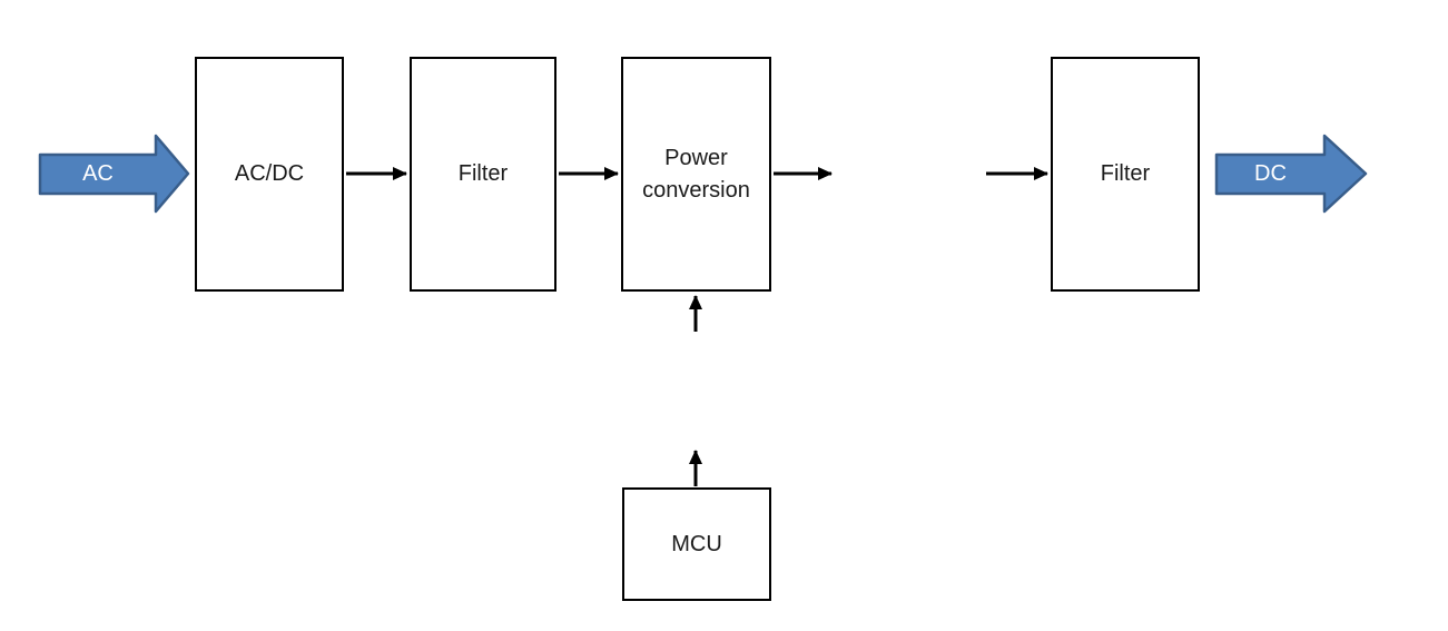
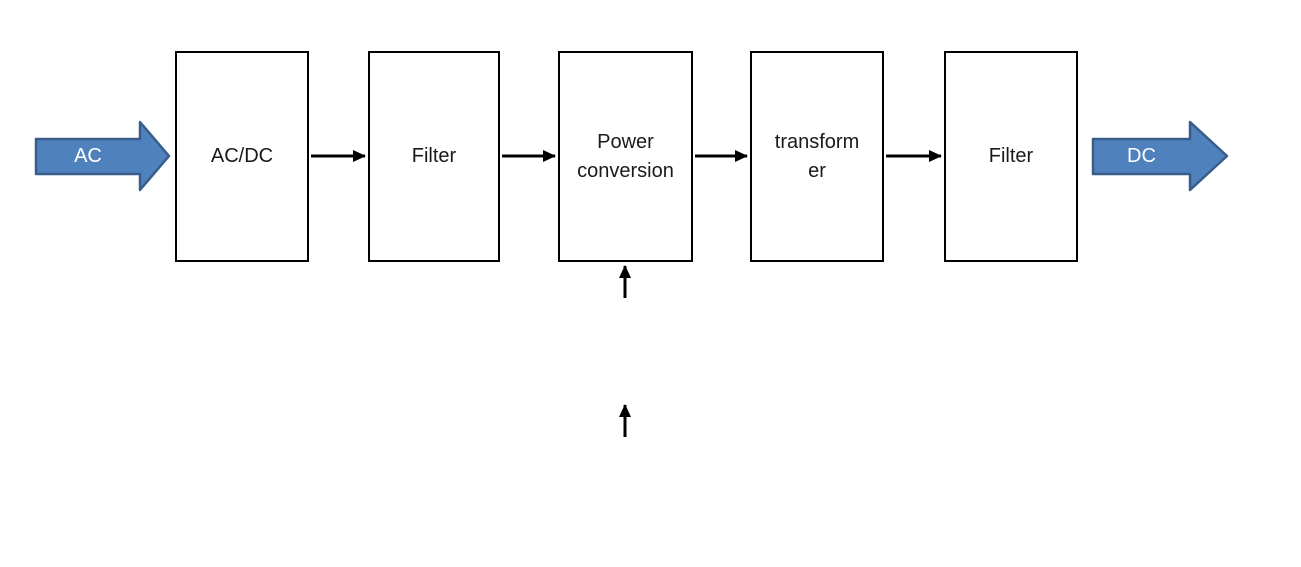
  AC
  DC
  AC/DC
  Filter
  Power
  conversion
+ transform
+ er
  Filter
- MCU
